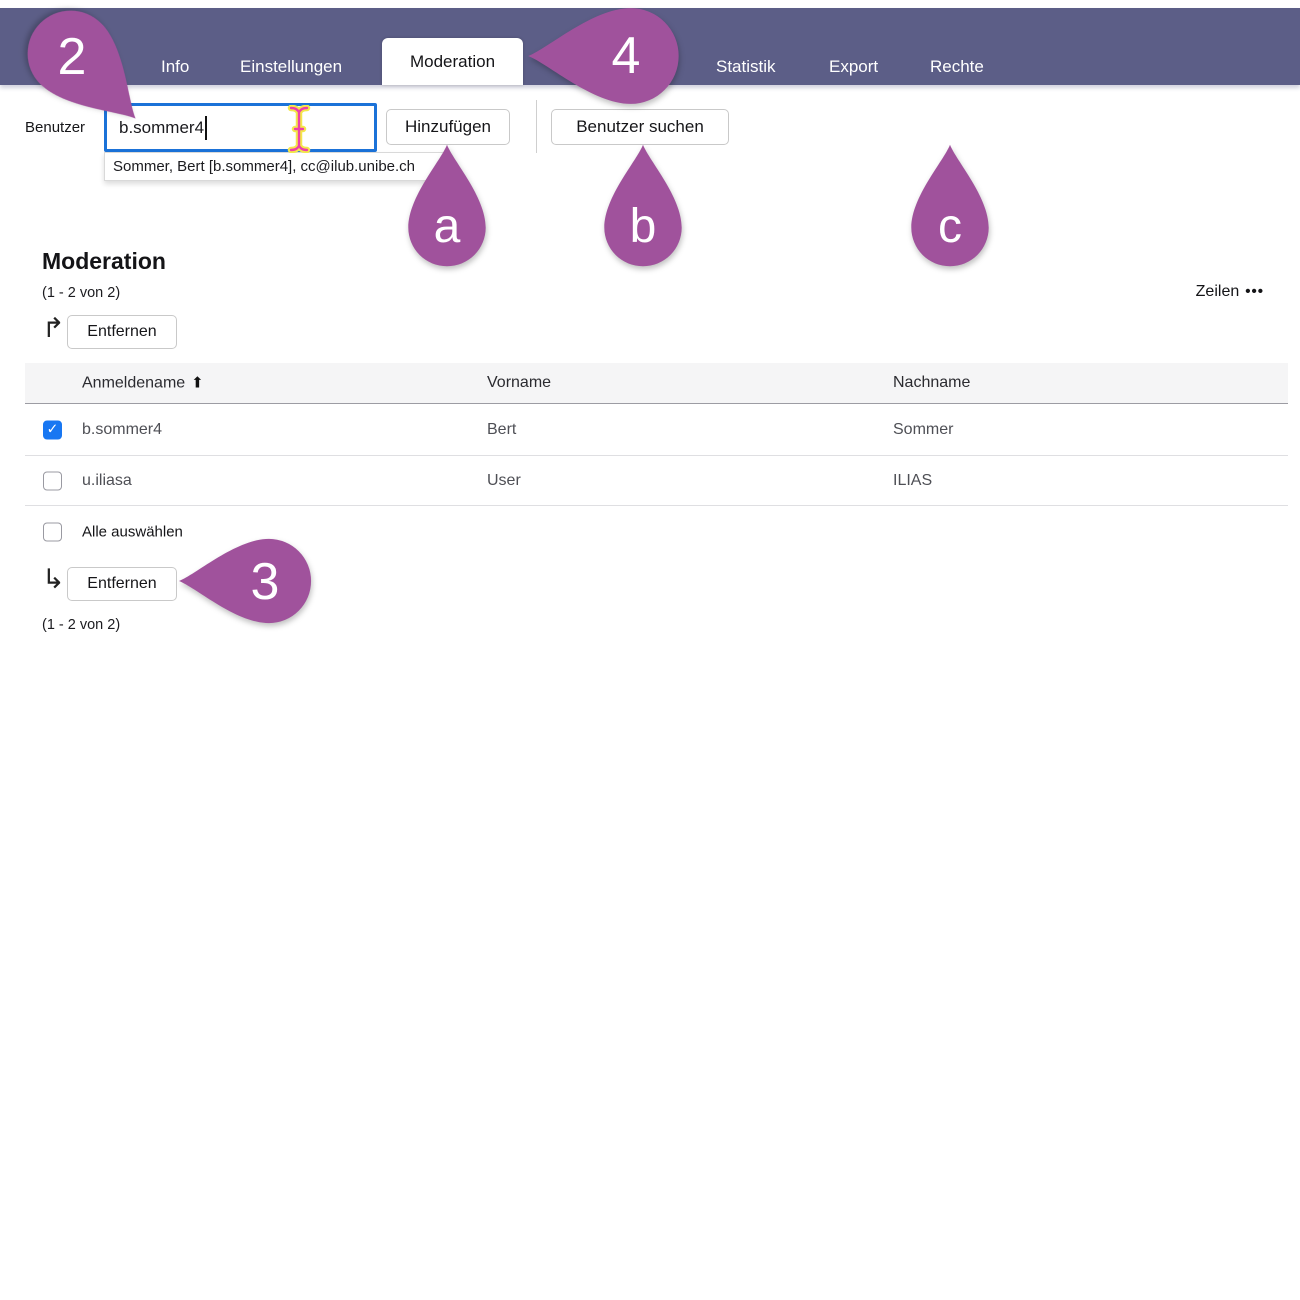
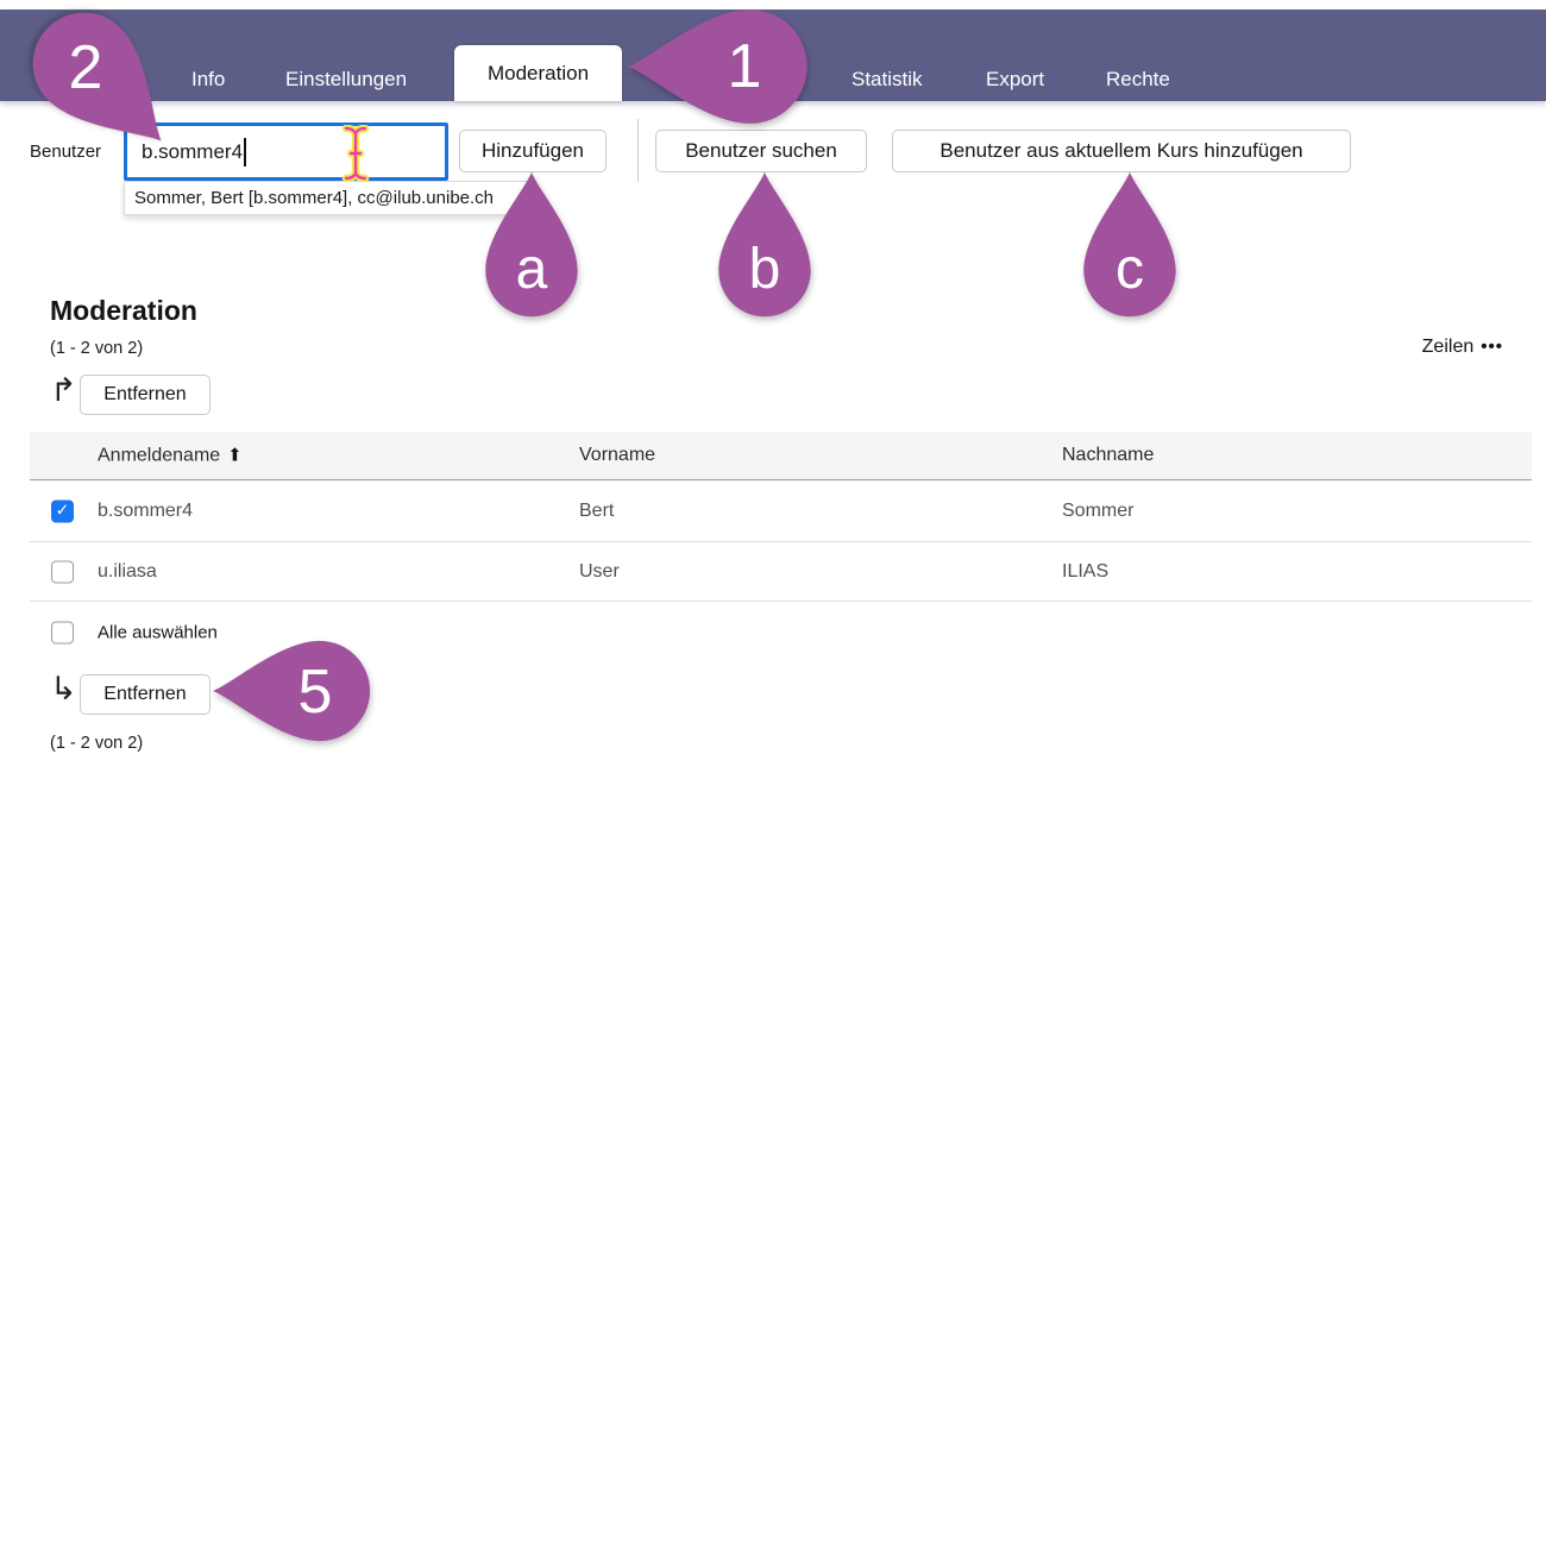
  Info
  Einstellungen
  Statistik
  Export
  Rechte
  Moderation
  Benutzer
  b.sommer4
  Sommer, Bert [b.sommer4], cc@ilub.unibe.ch
  Hinzufügen
  Benutzer suchen
+ Benutzer aus aktuellem Kurs hinzufügen
  Moderation
  (1 - 2 von 2)
  Zeilen •••
  ↱
  Entfernen
  Anmeldename ⬆
  Vorname
  Nachname
  b.sommer4
  Bert
  Sommer
  u.iliasa
  User
  ILIAS
  Alle auswählen
  ↳
  Entfernen
  (1 - 2 von 2)
- 4
+ 1
  2
- 3
+ 5
  a
  b
  c
